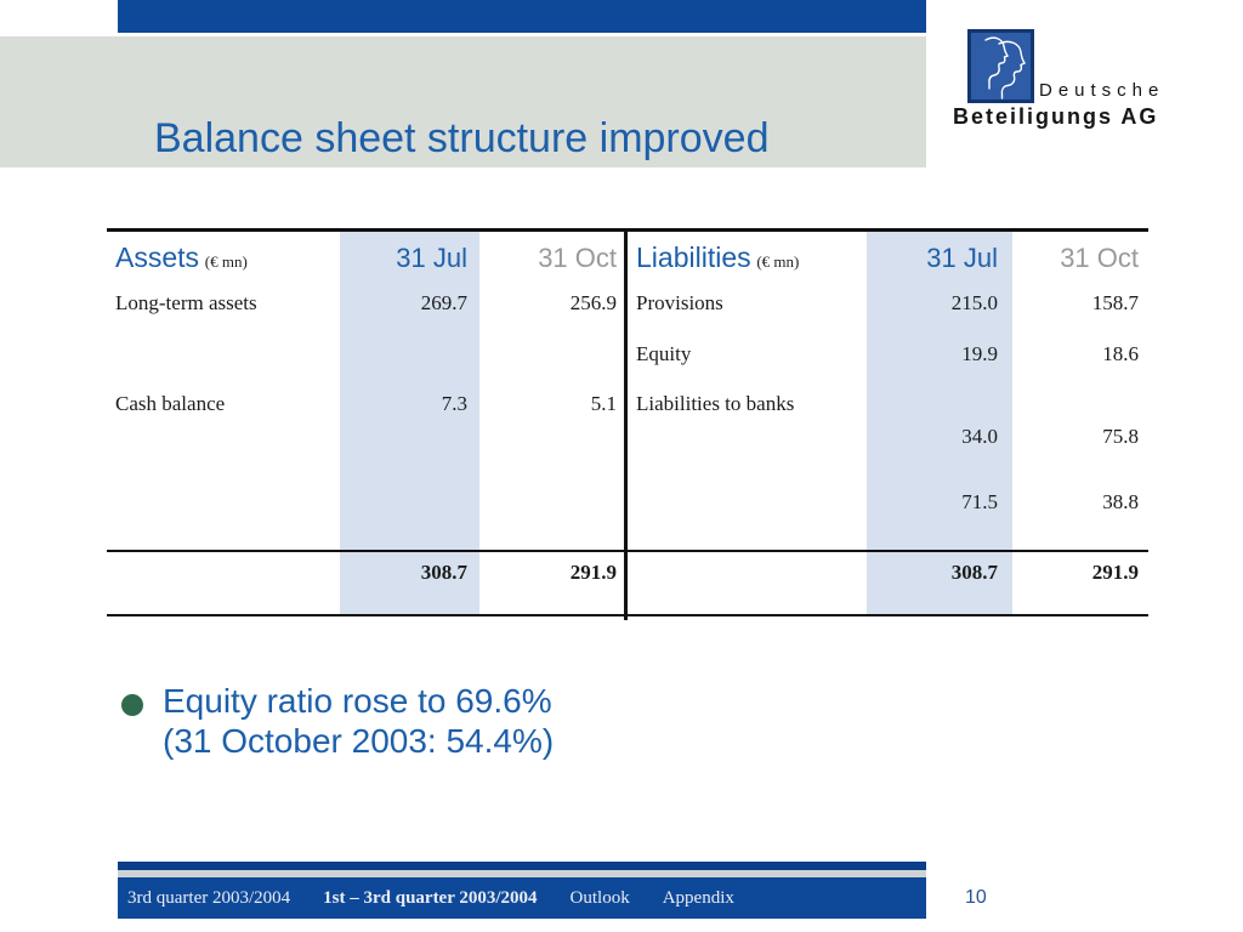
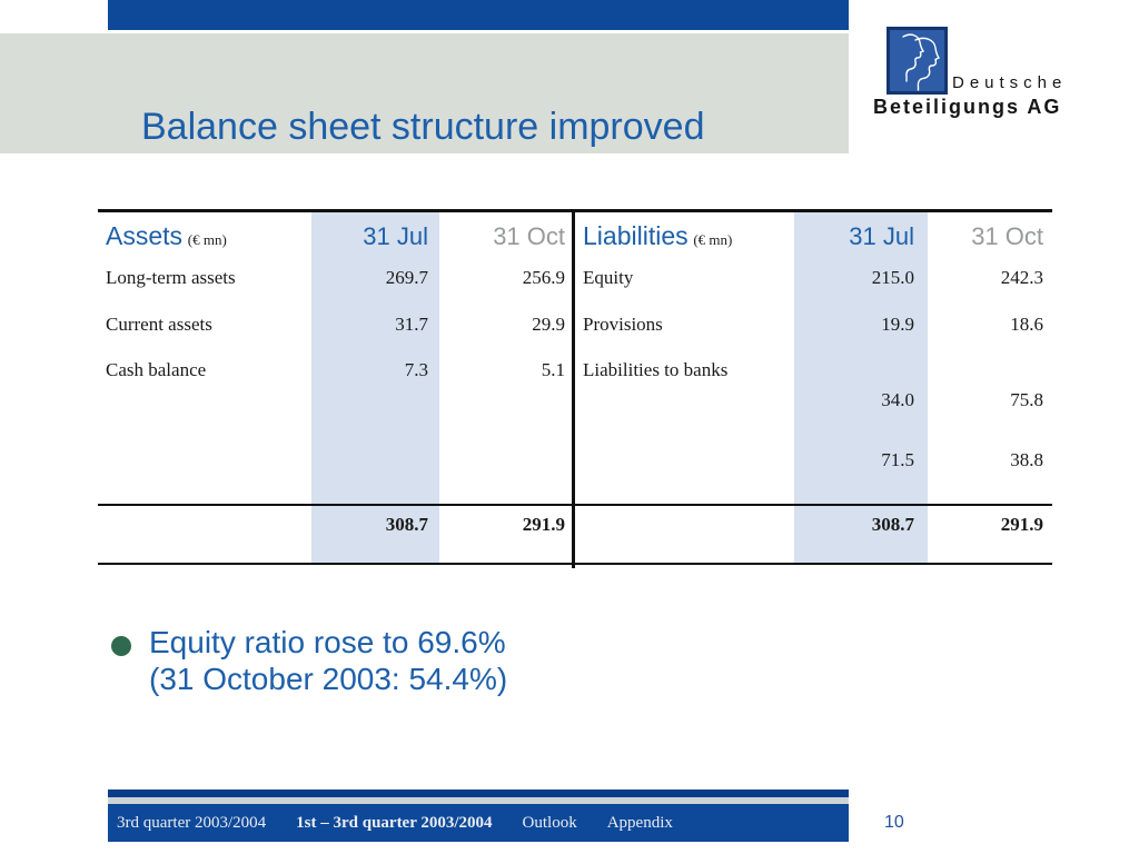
  Balance sheet structure improved
  Deutsche
  Beteiligungs AG
  Assets (€ mn)
  31 Jul
  31 Oct
  Long-term assets
  269.7
  256.9
+ Current assets
+ 31.7
+ 29.9
  Cash balance
  7.3
  5.1
  308.7
  291.9
  Liabilities (€ mn)
  31 Jul
  31 Oct
- Provisions
+ Equity
  215.0
- 158.7
+ 242.3
- Equity
+ Provisions
  19.9
  18.6
  Liabilities to banks
  34.0
  75.8
  71.5
  38.8
  308.7
  291.9
  Equity ratio rose to 69.6%
  (31 October 2003: 54.4%)
  3rd quarter 2003/2004
  1st – 3rd quarter 2003/2004
  Outlook
  Appendix
  10
